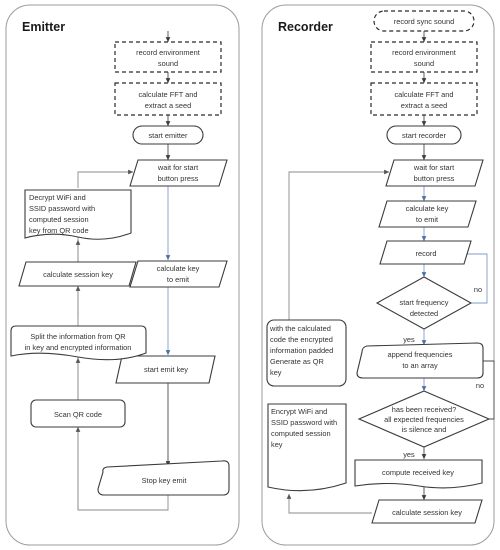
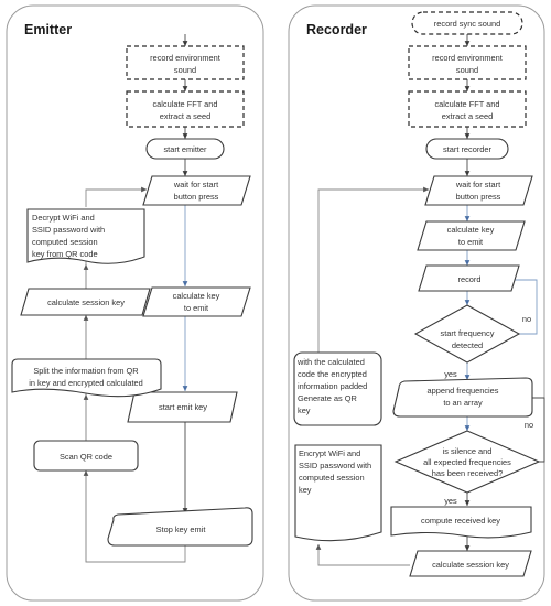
  Emitter
  Recorder
  record environment
  sound
  calculate FFT and
  extract a seed
  start emitter
  wait for start
  button press
  calculate key
  to emit
  start emit key
  Stop key emit
  Scan QR code
  Split the information from QR
- in key and encrypted information
+ in key and encrypted calculated
  calculate session key
  Decrypt WiFi and
  SSID password with
  computed session
  key from QR code
  record sync sound
  record environment
  sound
  calculate FFT and
  extract a seed
  start recorder
  wait for start
  button press
  calculate key
  to emit
  record
  start frequency
  detected
  no
  yes
  append frequencies
  to an array
- has been received?
+ is silence and
  all expected frequencies
- is silence and
+ has been received?
  no
  yes
  compute received key
  calculate session key
  Encrypt WiFi and
  SSID password with
  computed session
  key
  with the calculated
  code the encrypted
  information padded
  Generate as QR
  key
